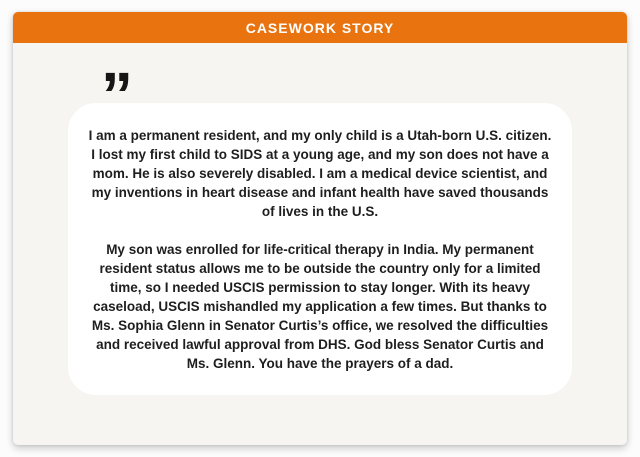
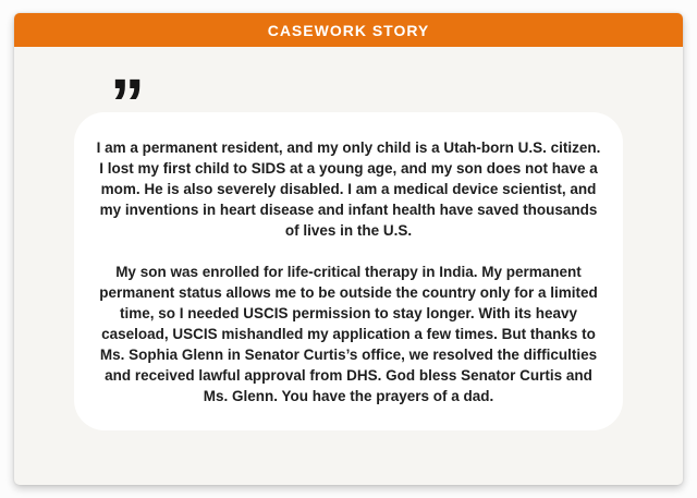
  CASEWORK STORY
  ”
  I am a permanent resident, and my only child is a Utah-born U.S. citizen. I lost my first child to SIDS at a young age, and my son does not have a mom. He is also severely disabled. I am a medical device scientist, and my inventions in heart disease and infant health have saved thousands of lives in the U.S.
- My son was enrolled for life-critical therapy in India. My permanent resident status allows me to be outside the country only for a limited time, so I needed USCIS permission to stay longer. With its heavy caseload, USCIS mishandled my application a few times. But thanks to Ms. Sophia Glenn in Senator Curtis’s office, we resolved the difficulties and received lawful approval from DHS. God bless Senator Curtis and Ms. Glenn. You have the prayers of a dad.
+ My son was enrolled for life-critical therapy in India. My permanent permanent status allows me to be outside the country only for a limited time, so I needed USCIS permission to stay longer. With its heavy caseload, USCIS mishandled my application a few times. But thanks to Ms. Sophia Glenn in Senator Curtis’s office, we resolved the difficulties and received lawful approval from DHS. God bless Senator Curtis and Ms. Glenn. You have the prayers of a dad.
